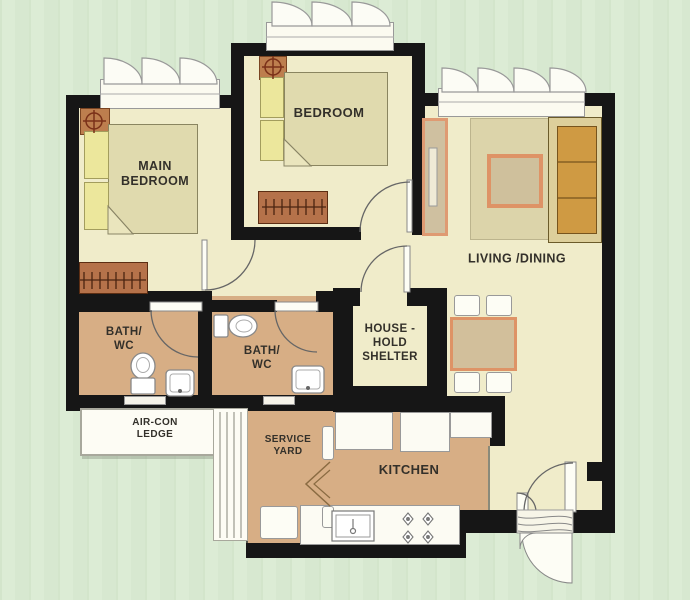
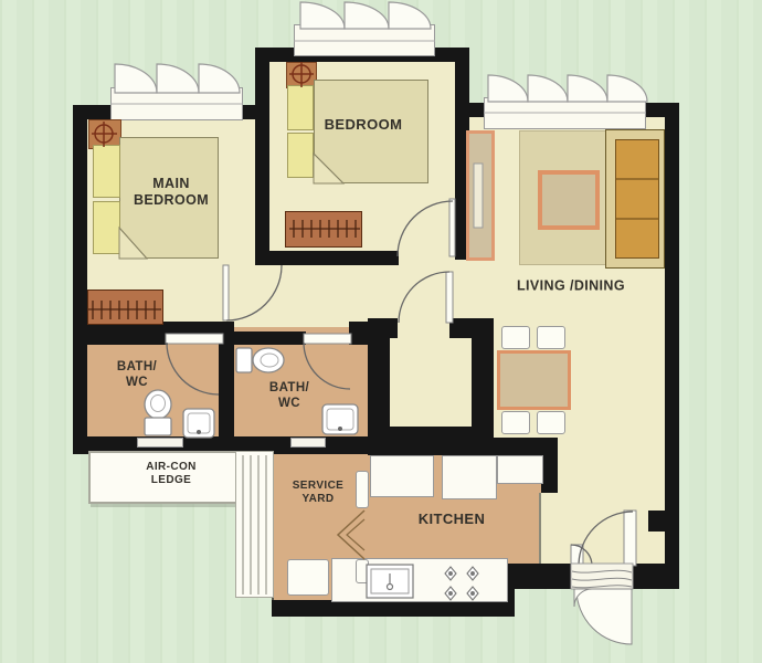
  MAIN
  BEDROOM
  BEDROOM
  LIVING /DINING
  BATH/
  WC
  BATH/
  WC
- HOUSE -
- HOLD
- SHELTER
  AIR-CON
  LEDGE
  SERVICE
  YARD
  KITCHEN
